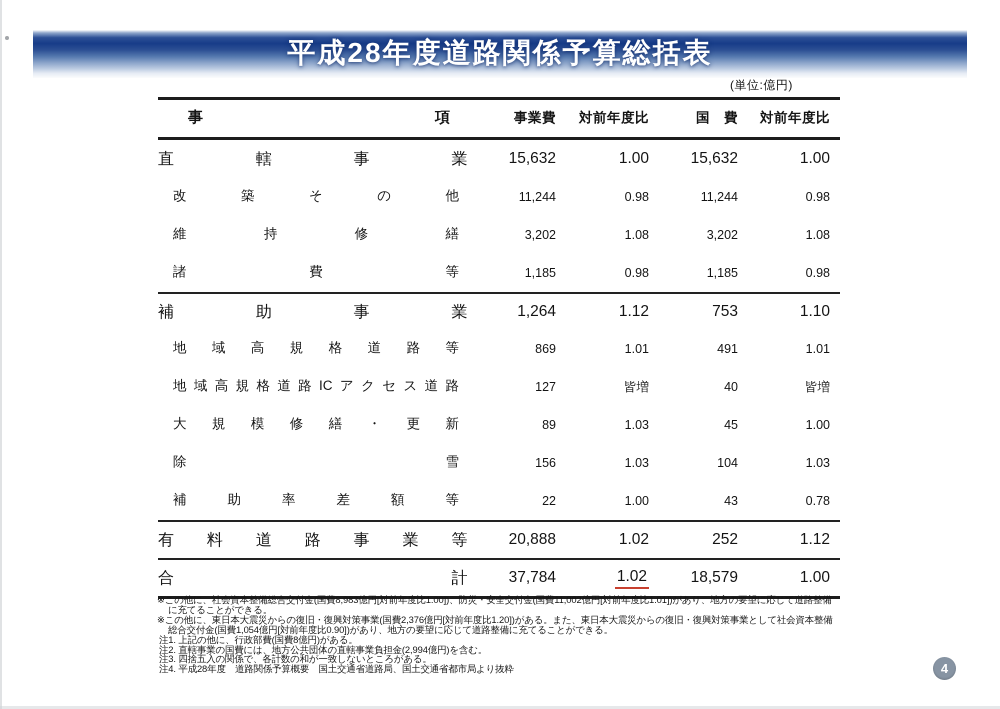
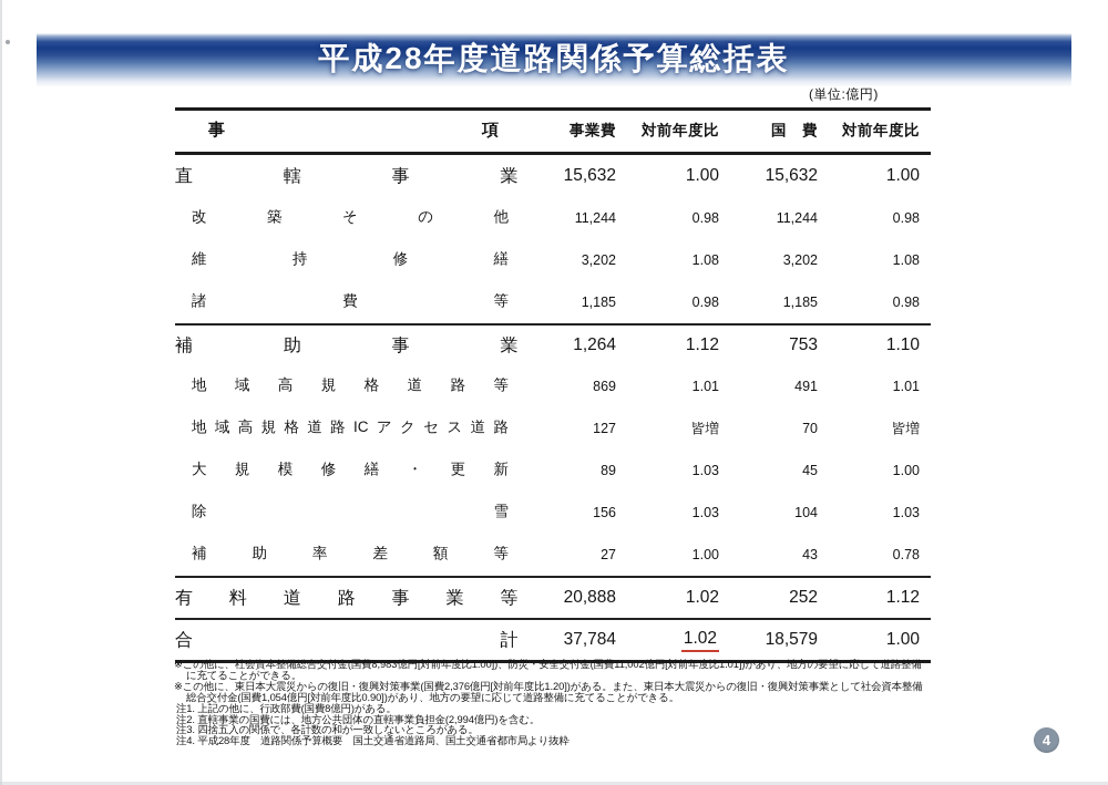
  平成28年度道路関係予算総括表
  (単位:億円)
  事項
  事業費
  対前年度比
  国 費
  対前年度比
  直轄事業
  15,632
  1.00
  15,632
  1.00
  改築その他
  11,244
  0.98
  11,244
  0.98
  維持修繕
  3,202
  1.08
  3,202
  1.08
  諸費等
  1,185
  0.98
  1,185
  0.98
  補助事業
  1,264
  1.12
  753
  1.10
  地域高規格道路等
  869
  1.01
  491
  1.01
  地域高規格道路ICアクセス道路
  127
  皆増
- 40
+ 70
  皆増
  大規模修繕・更新
  89
  1.03
  45
  1.00
  除雪
  156
  1.03
  104
  1.03
  補助率差額等
- 22
+ 27
  1.00
  43
  0.78
  有料道路事業等
  20,888
  1.02
  252
  1.12
  合計
  37,784
  1.02
  18,579
  1.00
  ※この他に、社会資本整備総合交付金(国費8,983億円[対前年度比1.00])、防災・安全交付金(国費11,002億円[対前年度比1.01])があり、地方の要望に応じて道路整備に充てることができる。
  ※この他に、東日本大震災からの復旧・復興対策事業(国費2,376億円[対前年度比1.20])がある。また、東日本大震災からの復旧・復興対策事業として社会資本整備総合交付金(国費1,054億円[対前年度比0.90])があり、地方の要望に応じて道路整備に充てることができる。
  注1. 上記の他に、行政部費(国費8億円)がある。
  注2. 直轄事業の国費には、地方公共団体の直轄事業負担金(2,994億円)を含む。
  注3. 四捨五入の関係で、各計数の和が一致しないところがある。
  注4. 平成28年度 道路関係予算概要 国土交通省道路局、国土交通省都市局より抜粋
  4
